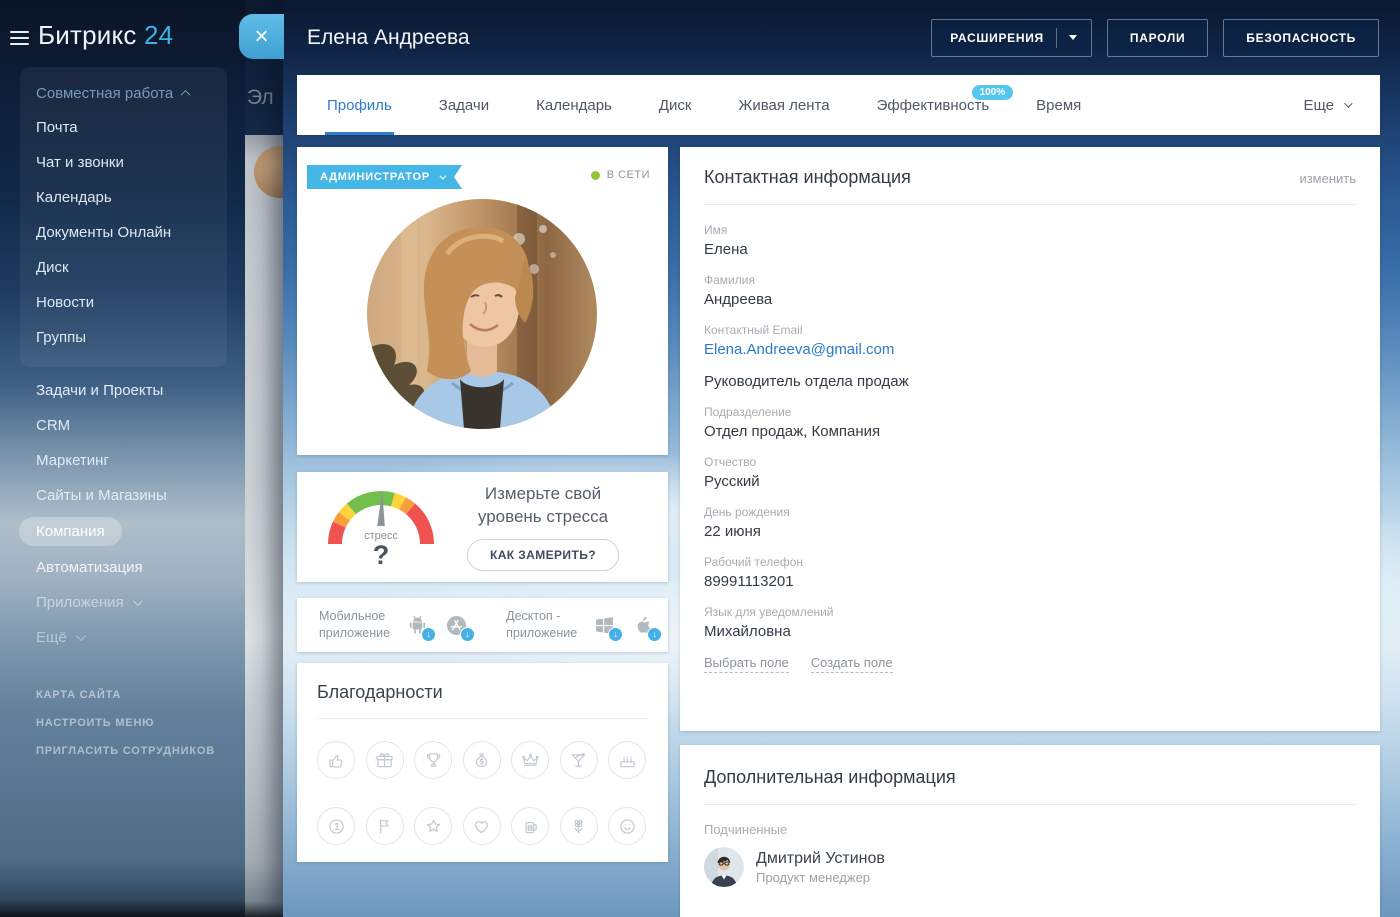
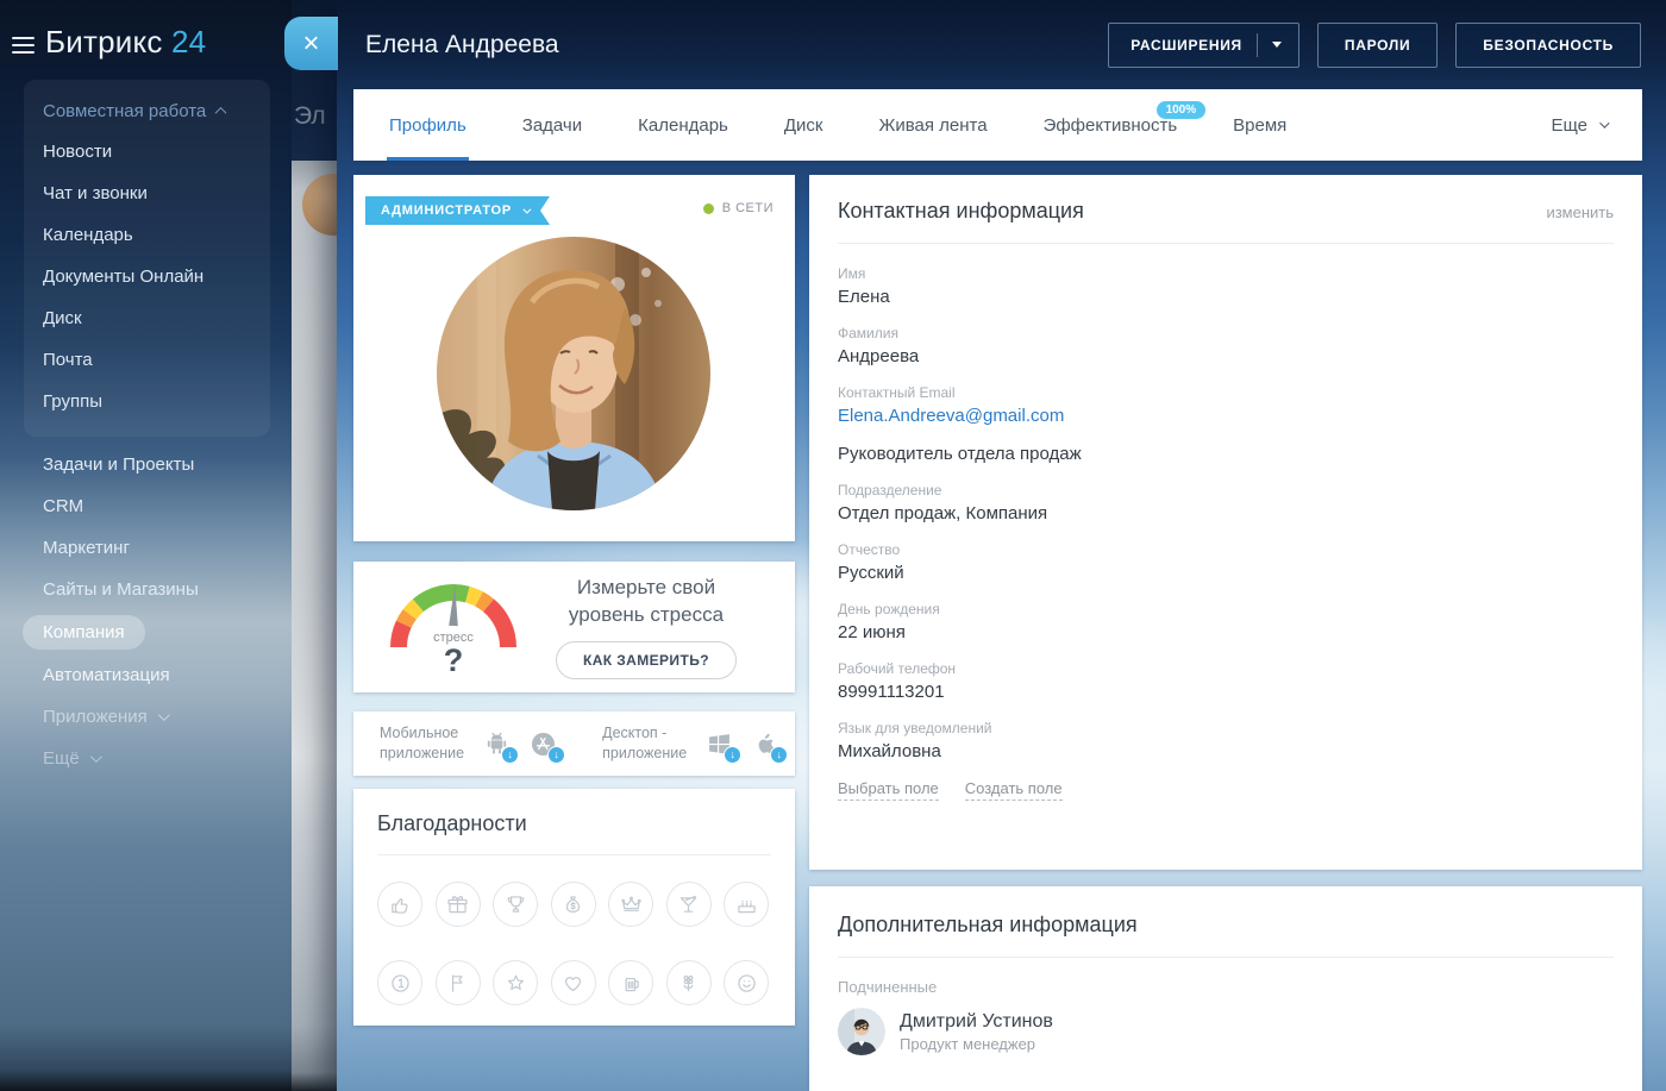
  Битрикс 24
  Совместная работа
- Почта
+ Новости
  Чат и звонки
  Календарь
  Документы Онлайн
  Диск
- Новости
+ Почта
  Группы
  Задачи и Проекты
  CRM
  Маркетинг
  Сайты и Магазины
  Компания
  Автоматизация
  Приложения
  Ещё
- КАРТА САЙТА
- НАСТРОИТЬ МЕНЮ
- ПРИГЛАСИТЬ СОТРУДНИКОВ
  Эл
  ×
  Елена Андреева
  РАСШИРЕНИЯ
  ПАРОЛИ
  БЕЗОПАСНОСТЬ
  Профиль
  Задачи
  Календарь
  Диск
  Живая лента
  Эффективность
  100%
  Время
  Еще
  АДМИНИСТРАТОР
  В СЕТИ
  стресс
  ?
  Измерьте свой
  уровень стресса
  КАК ЗАМЕРИТЬ?
  Мобильное
  приложение
  ↓
  ↓
  Десктоп -
  приложение
  ↓
  ↓
  Благодарности
  Контактная информация
  изменить
  Имя
  Елена
  Фамилия
  Андреева
  Контактный Email
  Elena.Andreeva@gmail.com
  Руководитель отдела продаж
  Подразделение
  Отдел продаж, Компания
  Отчество
  Русский
  День рождения
  22 июня
  Рабочий телефон
  89991113201
  Язык для уведомлений
  Михайловна
  Выбрать поле
  Создать поле
  Дополнительная информация
  Подчиненные
  Дмитрий Устинов
  Продукт менеджер
